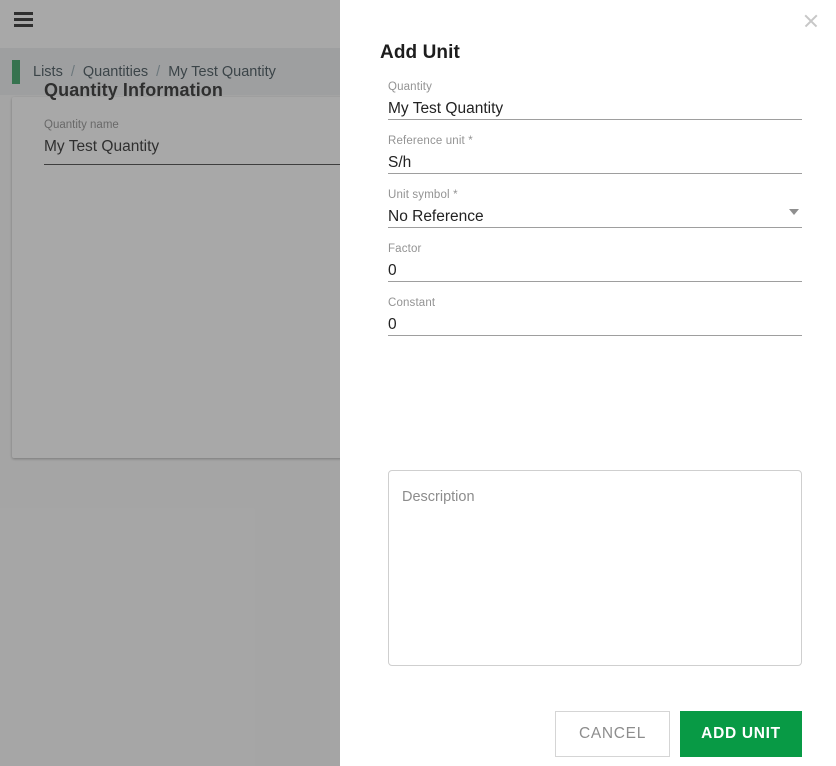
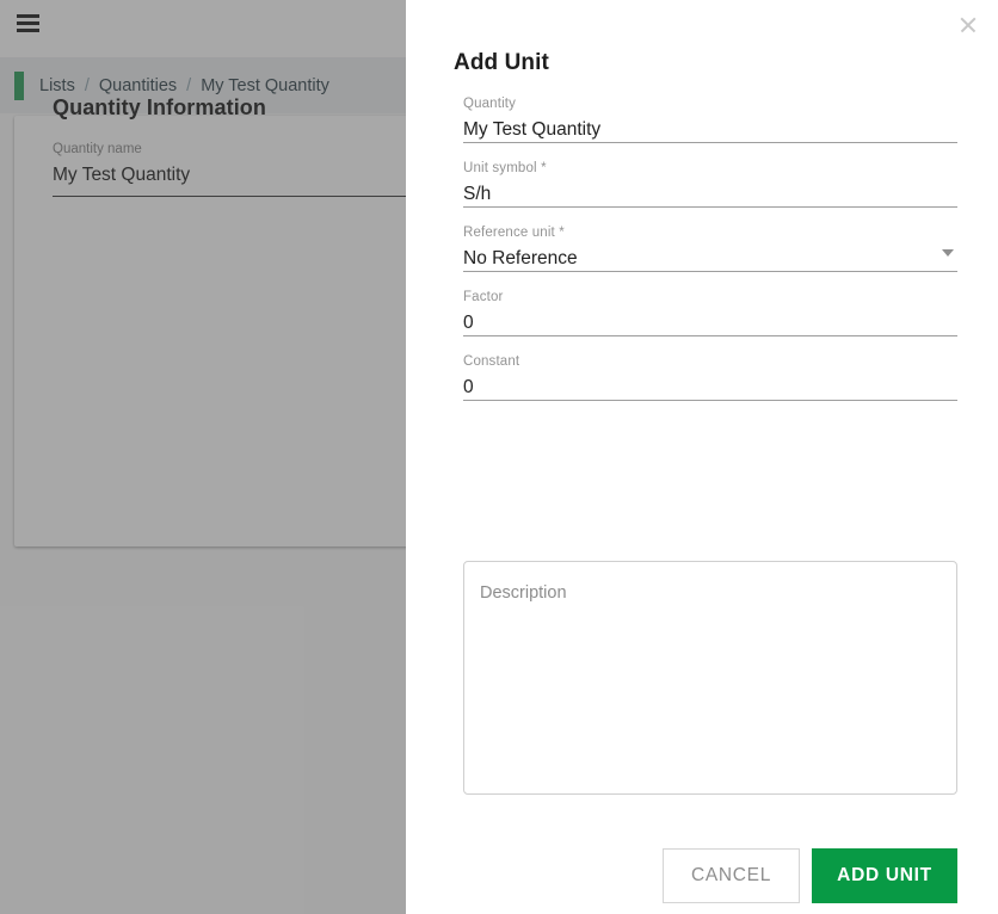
  Lists
  /
  Quantities
  /
  My Test Quantity
  Quantity Information
  Quantity name
  My Test Quantity
  Add Unit
  Quantity
  My Test Quantity
- Reference unit *
+ Unit symbol *
  S/h
- Unit symbol *
+ Reference unit *
  No Reference
  Factor
  0
  Constant
  0
  Description
  CANCEL
  ADD UNIT
